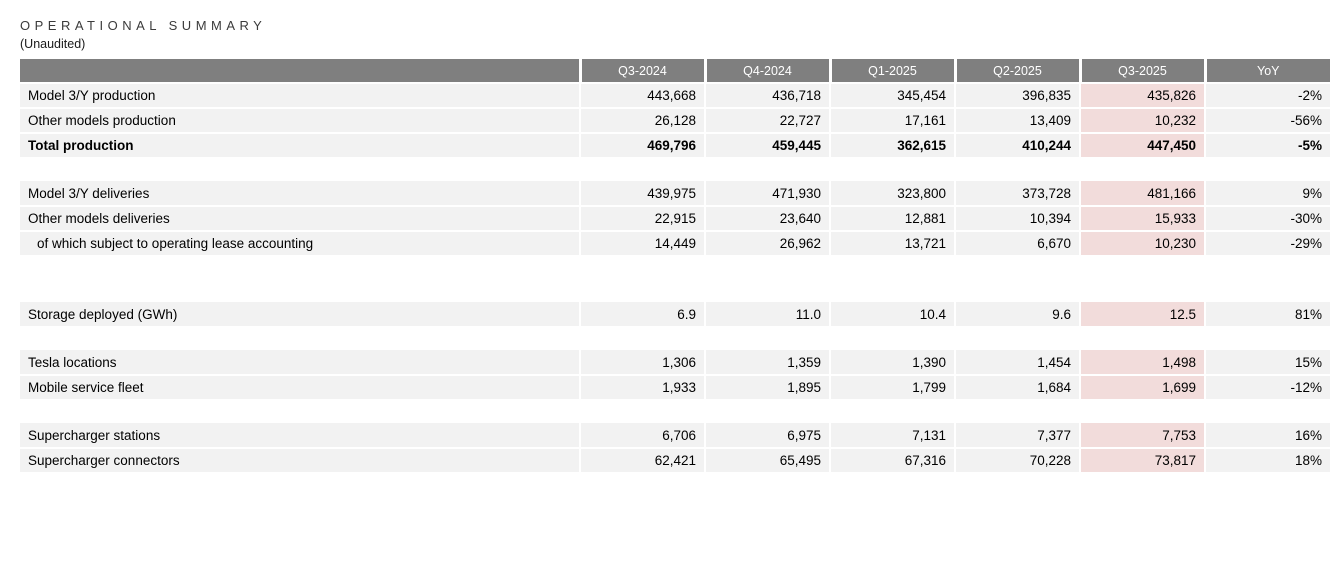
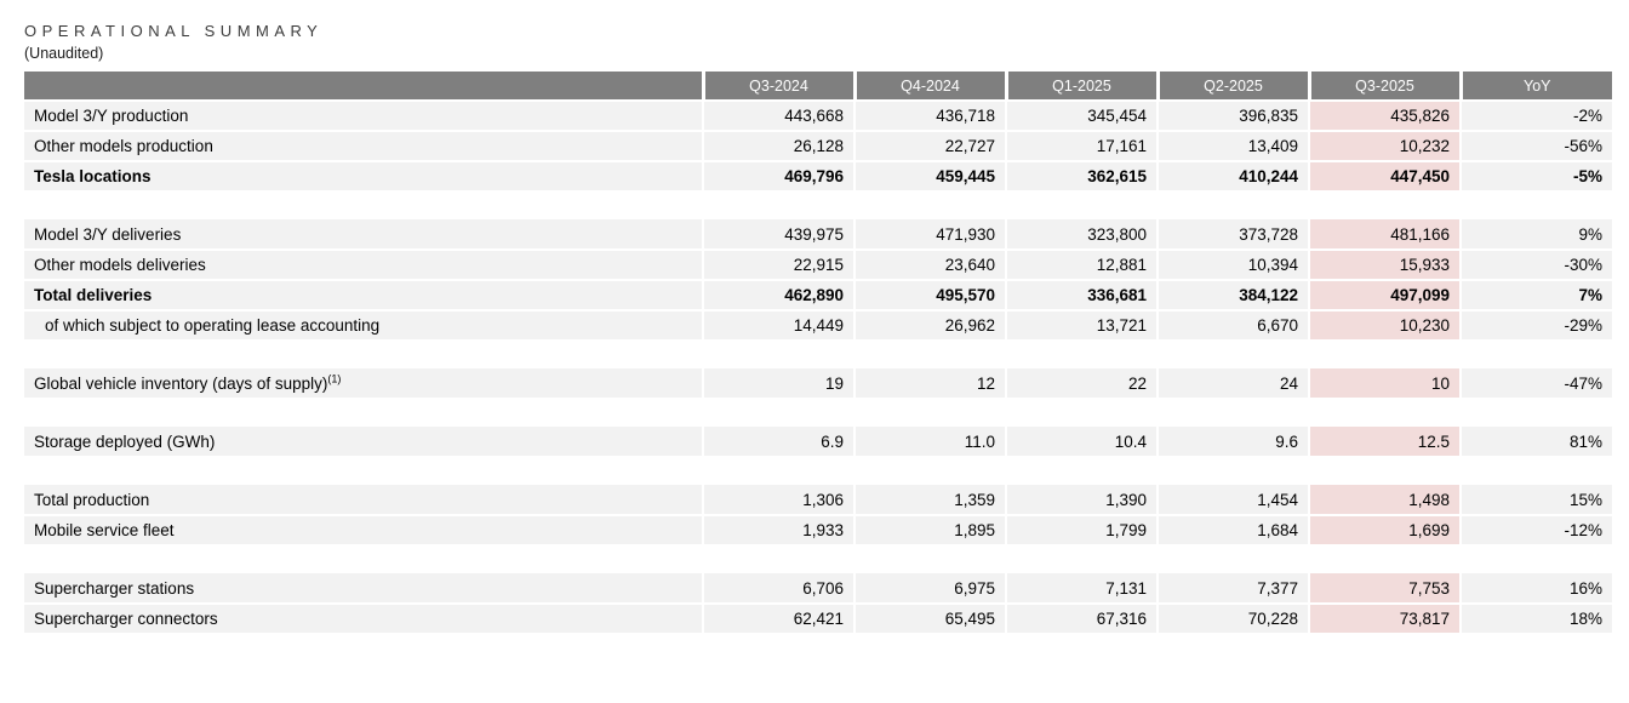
  OPERATIONAL SUMMARY
  (Unaudited)
  	Q3-2024	Q4-2024	Q1-2025	Q2-2025	Q3-2025	YoY
  Model 3/Y production	443,668	436,718	345,454	396,835	435,826	-2%
  Other models production	26,128	22,727	17,161	13,409	10,232	-56%
- Total production	469,796	459,445	362,615	410,244	447,450	-5%
+ Tesla locations	469,796	459,445	362,615	410,244	447,450	-5%
  Model 3/Y deliveries	439,975	471,930	323,800	373,728	481,166	9%
  Other models deliveries	22,915	23,640	12,881	10,394	15,933	-30%
+ Total deliveries	462,890	495,570	336,681	384,122	497,099	7%
  of which subject to operating lease accounting	14,449	26,962	13,721	6,670	10,230	-29%
+ Global vehicle inventory (days of supply)(1)	19	12	22	24	10	-47%
  Storage deployed (GWh)	6.9	11.0	10.4	9.6	12.5	81%
- Tesla locations	1,306	1,359	1,390	1,454	1,498	15%
+ Total production	1,306	1,359	1,390	1,454	1,498	15%
  Mobile service fleet	1,933	1,895	1,799	1,684	1,699	-12%
  Supercharger stations	6,706	6,975	7,131	7,377	7,753	16%
  Supercharger connectors	62,421	65,495	67,316	70,228	73,817	18%
